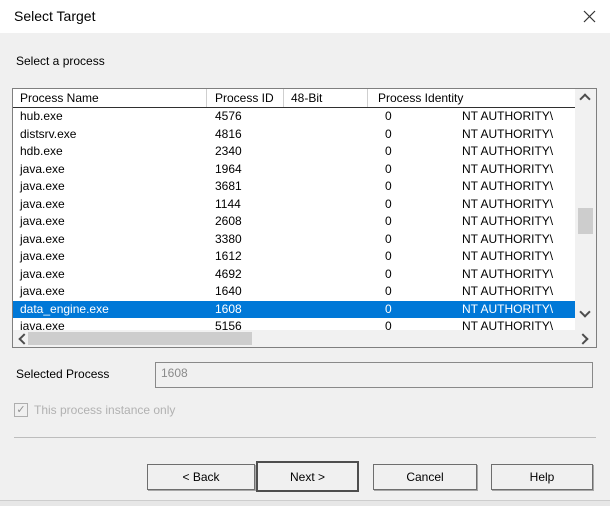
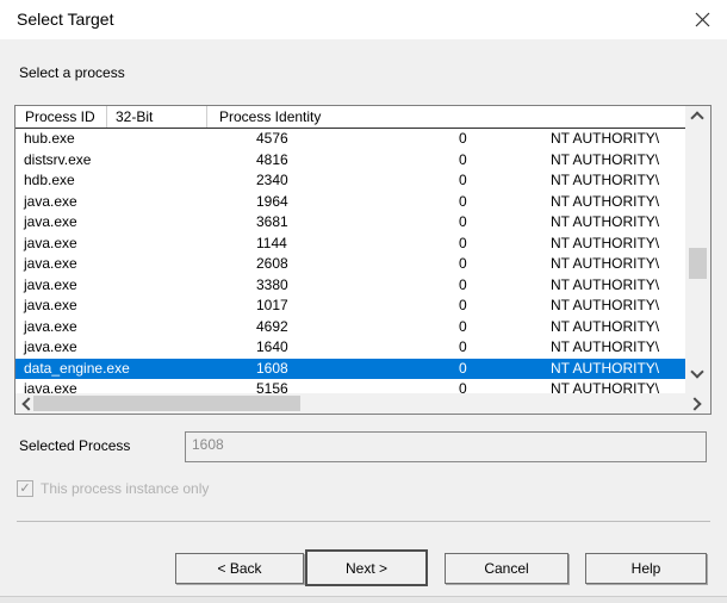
  Select Target
  Select a process
- Process Name
  Process ID
- 48-Bit
+ 32-Bit
  Process Identity
  hub.exe
  4576
  0
  NT AUTHORITY\
  distsrv.exe
  4816
  0
  NT AUTHORITY\
  hdb.exe
  2340
  0
  NT AUTHORITY\
  java.exe
  1964
  0
  NT AUTHORITY\
  java.exe
  3681
  0
  NT AUTHORITY\
  java.exe
  1144
  0
  NT AUTHORITY\
  java.exe
  2608
  0
  NT AUTHORITY\
  java.exe
  3380
  0
  NT AUTHORITY\
  java.exe
- 1612
+ 1017
  0
  NT AUTHORITY\
  java.exe
  4692
  0
  NT AUTHORITY\
  java.exe
  1640
  0
  NT AUTHORITY\
  data_engine.exe
  1608
  0
  NT AUTHORITY\
  java.exe
  5156
  0
  NT AUTHORITY\
  Selected Process
  1608
  ✓
  This process instance only
  < Back
  Next >
  Cancel
  Help
